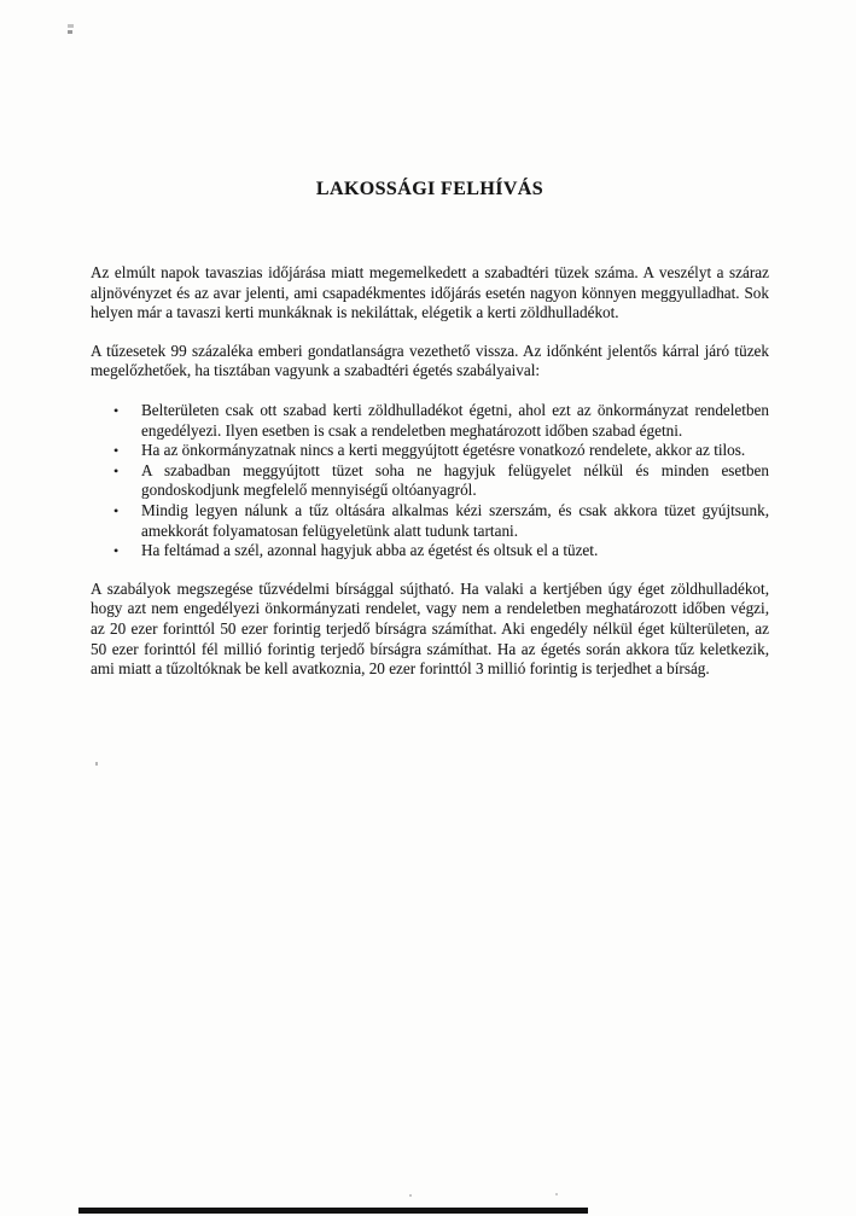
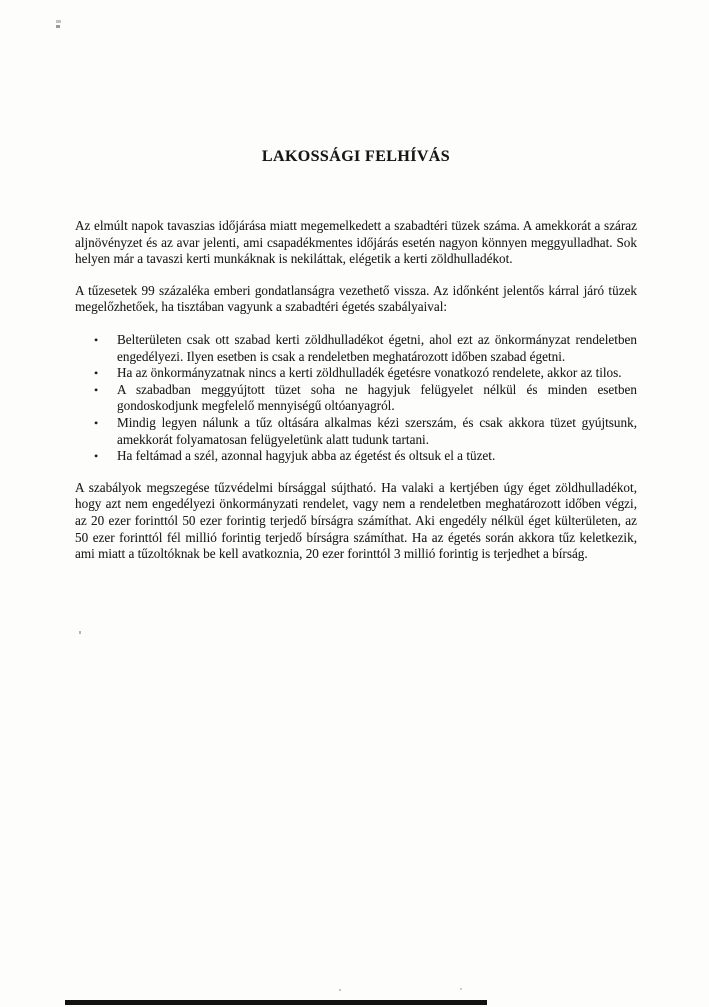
  LAKOSSÁGI FELHÍVÁS
- Az elmúlt napok tavaszias időjárása miatt megemelkedett a szabadtéri tüzek száma. A veszélyt a száraz aljnövényzet és az avar jelenti, ami csapadékmentes időjárás esetén nagyon könnyen meggyulladhat. Sok helyen már a tavaszi kerti munkáknak is nekiláttak, elégetik a kerti zöldhulladékot.
+ Az elmúlt napok tavaszias időjárása miatt megemelkedett a szabadtéri tüzek száma. A amekkorát a száraz aljnövényzet és az avar jelenti, ami csapadékmentes időjárás esetén nagyon könnyen meggyulladhat. Sok helyen már a tavaszi kerti munkáknak is nekiláttak, elégetik a kerti zöldhulladékot.
  A tűzesetek 99 százaléka emberi gondatlanságra vezethető vissza. Az időnként jelentős kárral járó tüzek megelőzhetőek, ha tisztában vagyunk a szabadtéri égetés szabályaival:
  Belterületen csak ott szabad kerti zöldhulladékot égetni, ahol ezt az önkormányzat rendeletben engedélyezi. Ilyen esetben is csak a rendeletben meghatározott időben szabad égetni.
- Ha az önkormányzatnak nincs a kerti meggyújtott égetésre vonatkozó rendelete, akkor az tilos.
+ Ha az önkormányzatnak nincs a kerti zöldhulladék égetésre vonatkozó rendelete, akkor az tilos.
  A szabadban meggyújtott tüzet soha ne hagyjuk felügyelet nélkül és minden esetben gondoskodjunk megfelelő mennyiségű oltóanyagról.
  Mindig legyen nálunk a tűz oltására alkalmas kézi szerszám, és csak akkora tüzet gyújtsunk, amekkorát folyamatosan felügyeletünk alatt tudunk tartani.
  Ha feltámad a szél, azonnal hagyjuk abba az égetést és oltsuk el a tüzet.
  A szabályok megszegése tűzvédelmi bírsággal sújtható. Ha valaki a kertjében úgy éget zöldhulladékot, hogy azt nem engedélyezi önkormányzati rendelet, vagy nem a rendeletben meghatározott időben végzi, az 20 ezer forinttól 50 ezer forintig terjedő bírságra számíthat. Aki engedély nélkül éget külterületen, az 50 ezer forinttól fél millió forintig terjedő bírságra számíthat. Ha az égetés során akkora tűz keletkezik, ami miatt a tűzoltóknak be kell avatkoznia, 20 ezer forinttól 3 millió forintig is terjedhet a bírság.
